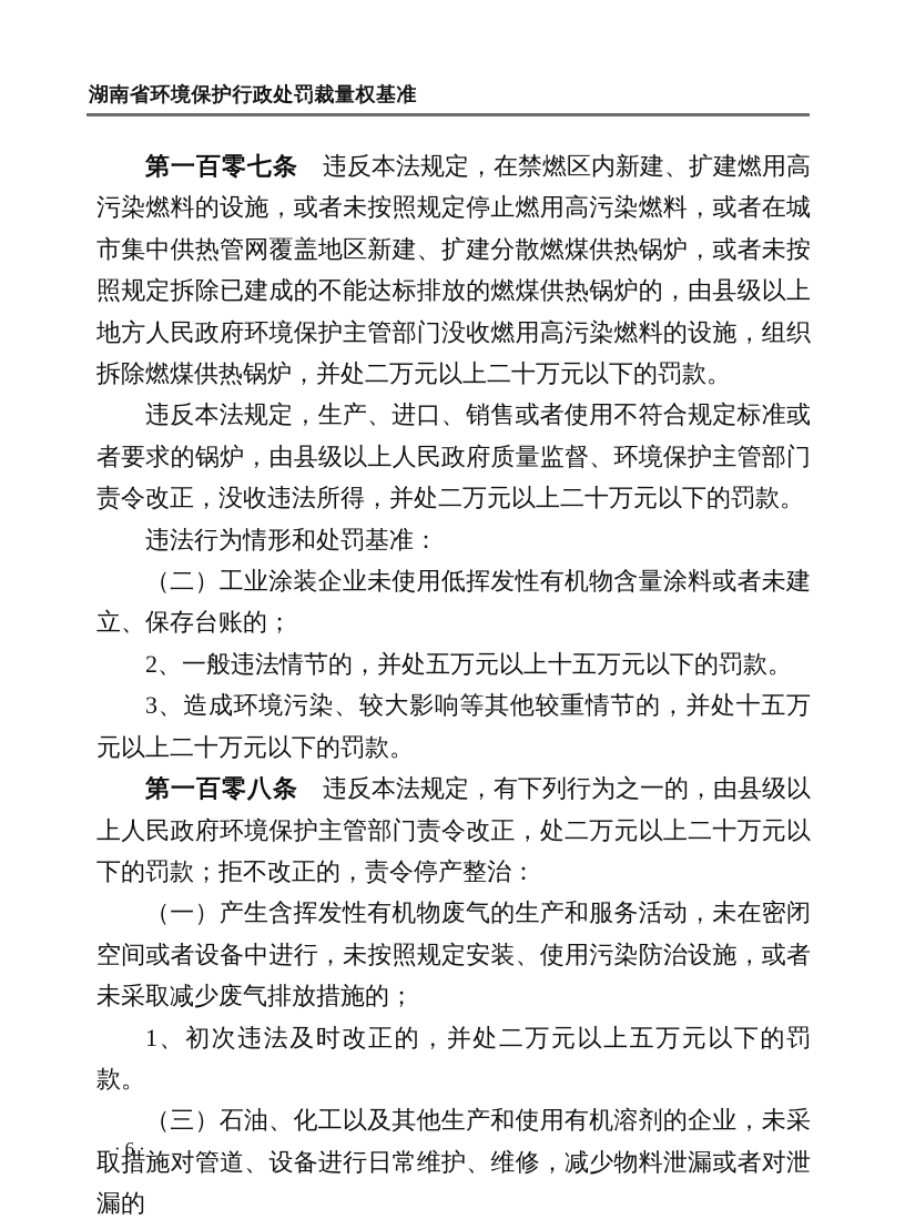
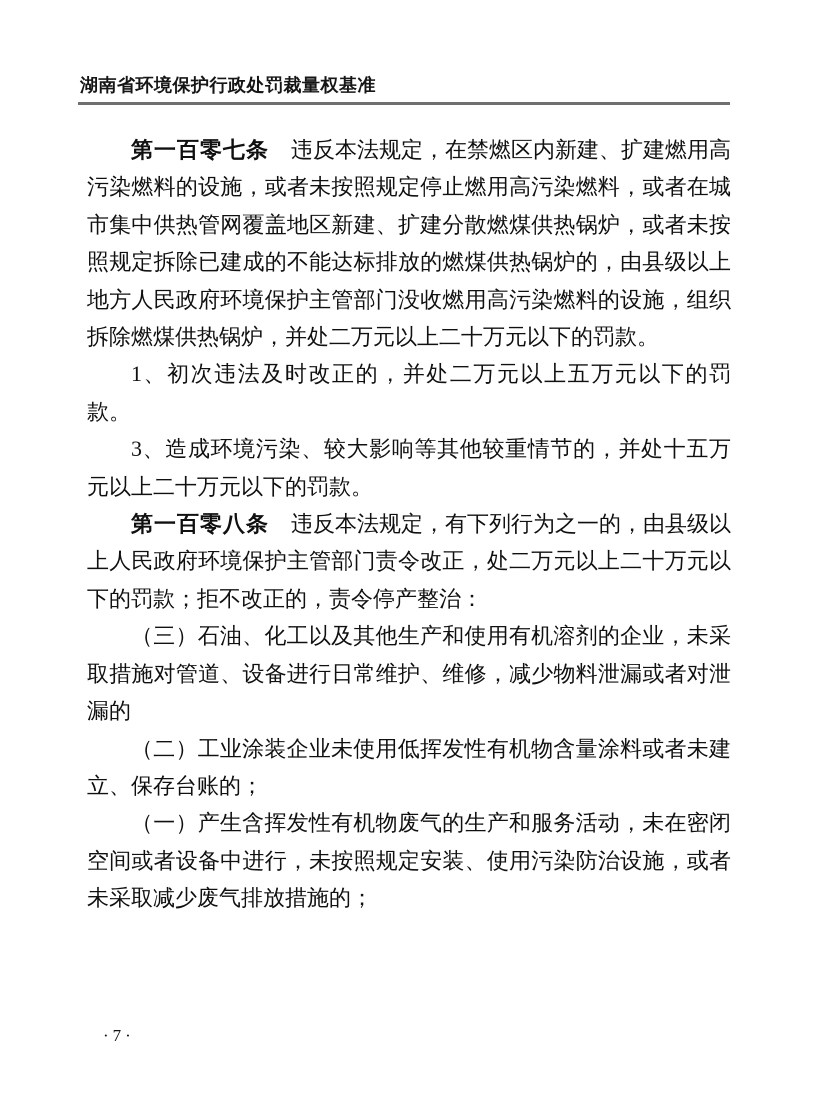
  湖南省环境保护行政处罚裁量权基准
  第一百零七条 违反本法规定，在禁燃区内新建、扩建燃用高污染燃料的设施，或者未按照规定停止燃用高污染燃料，或者在城市集中供热管网覆盖地区新建、扩建分散燃煤供热锅炉，或者未按照规定拆除已建成的不能达标排放的燃煤供热锅炉的，由县级以上地方人民政府环境保护主管部门没收燃用高污染燃料的设施，组织拆除燃煤供热锅炉，并处二万元以上二十万元以下的罚款。
- 违反本法规定，生产、进口、销售或者使用不符合规定标准或者要求的锅炉，由县级以上人民政府质量监督、环境保护主管部门责令改正，没收违法所得，并处二万元以上二十万元以下的罚款。
- 违法行为情形和处罚基准：
- （二）工业涂装企业未使用低挥发性有机物含量涂料或者未建立、保存台账的；
+ 1、初次违法及时改正的，并处二万元以上五万元以下的罚款。
- 2、一般违法情节的，并处五万元以上十五万元以下的罚款。
  3、造成环境污染、较大影响等其他较重情节的，并处十五万元以上二十万元以下的罚款。
  第一百零八条 违反本法规定，有下列行为之一的，由县级以上人民政府环境保护主管部门责令改正，处二万元以上二十万元以下的罚款；拒不改正的，责令停产整治：
- （一）产生含挥发性有机物废气的生产和服务活动，未在密闭空间或者设备中进行，未按照规定安装、使用污染防治设施，或者未采取减少废气排放措施的；
+ （三）石油、化工以及其他生产和使用有机溶剂的企业，未采取措施对管道、设备进行日常维护、维修，减少物料泄漏或者对泄漏的
- 1、初次违法及时改正的，并处二万元以上五万元以下的罚款。
+ （二）工业涂装企业未使用低挥发性有机物含量涂料或者未建立、保存台账的；
- （三）石油、化工以及其他生产和使用有机溶剂的企业，未采取措施对管道、设备进行日常维护、维修，减少物料泄漏或者对泄漏的
+ （一）产生含挥发性有机物废气的生产和服务活动，未在密闭空间或者设备中进行，未按照规定安装、使用污染防治设施，或者未采取减少废气排放措施的；
- ·6·
+ ·7·
